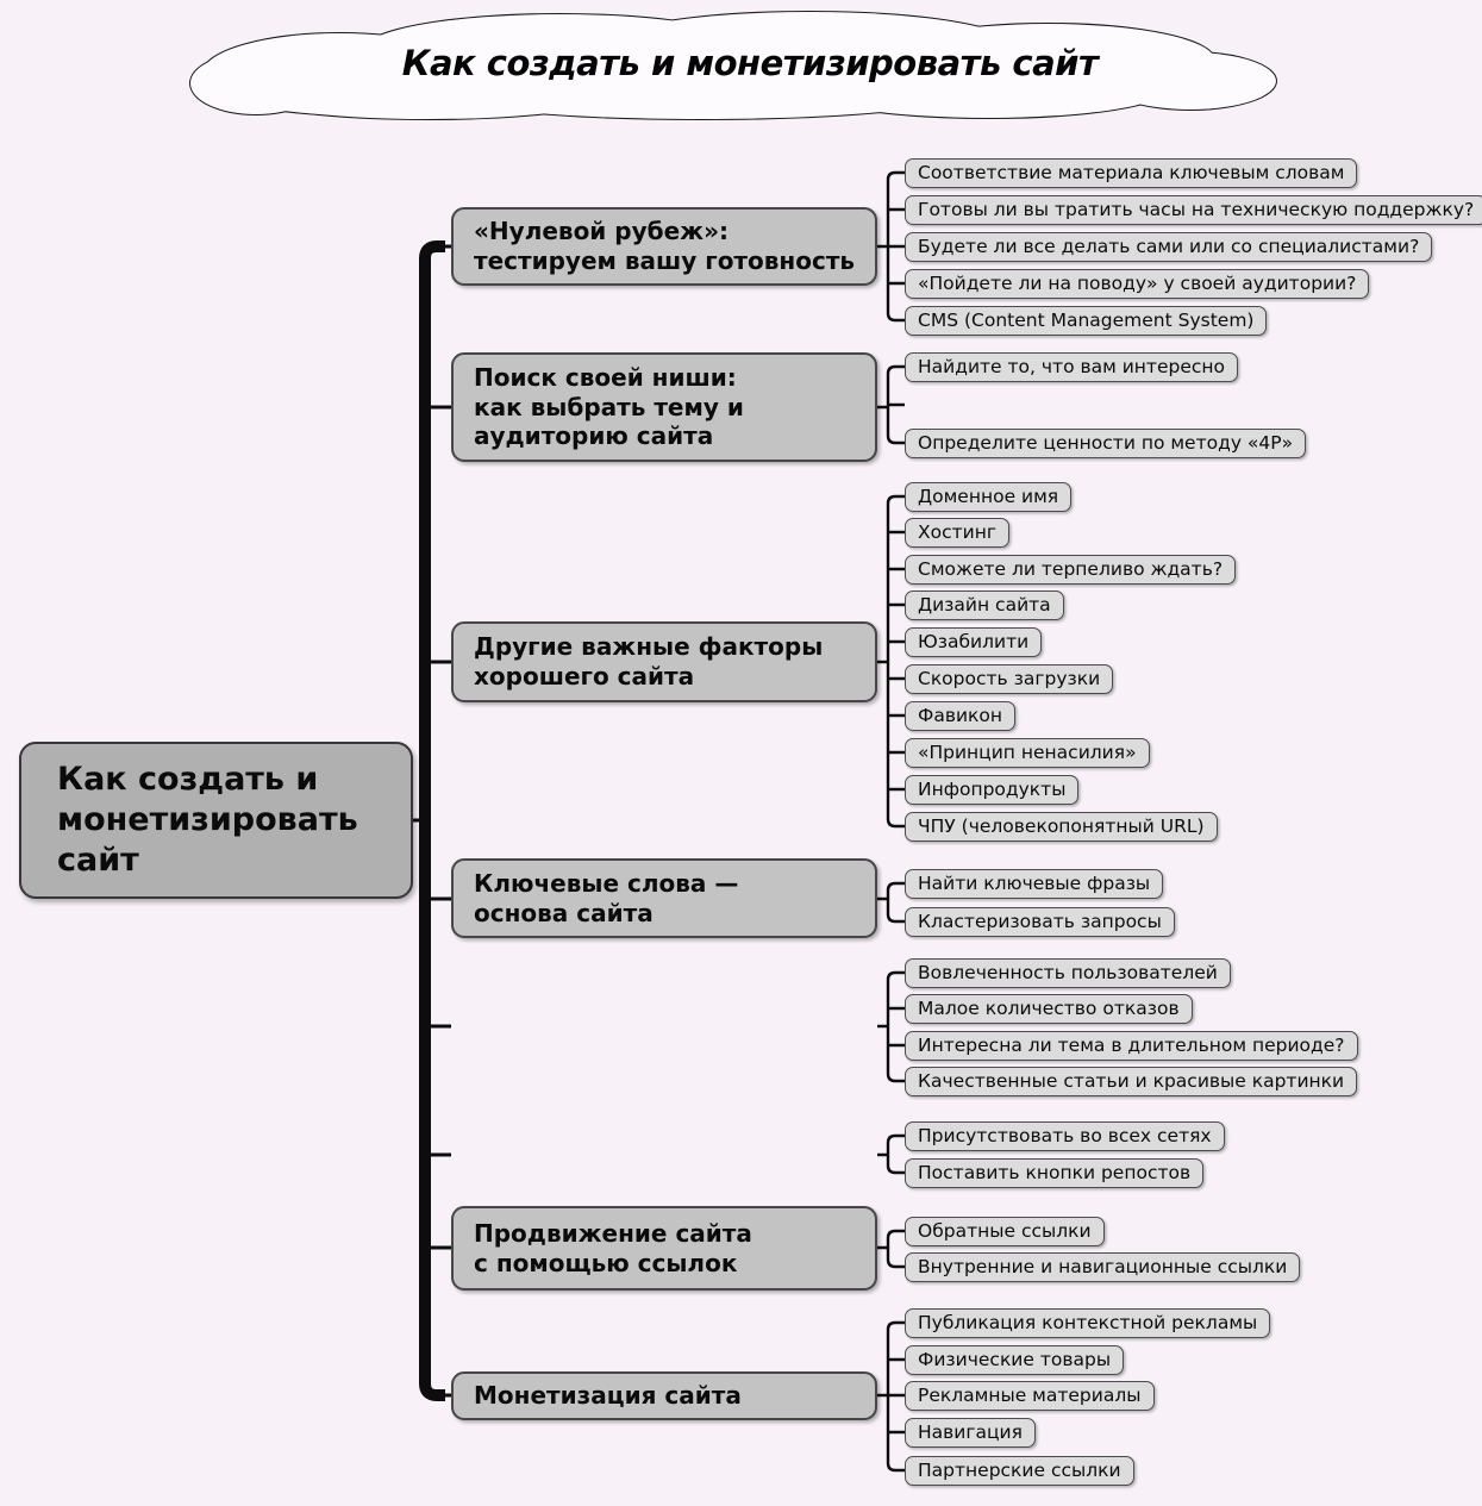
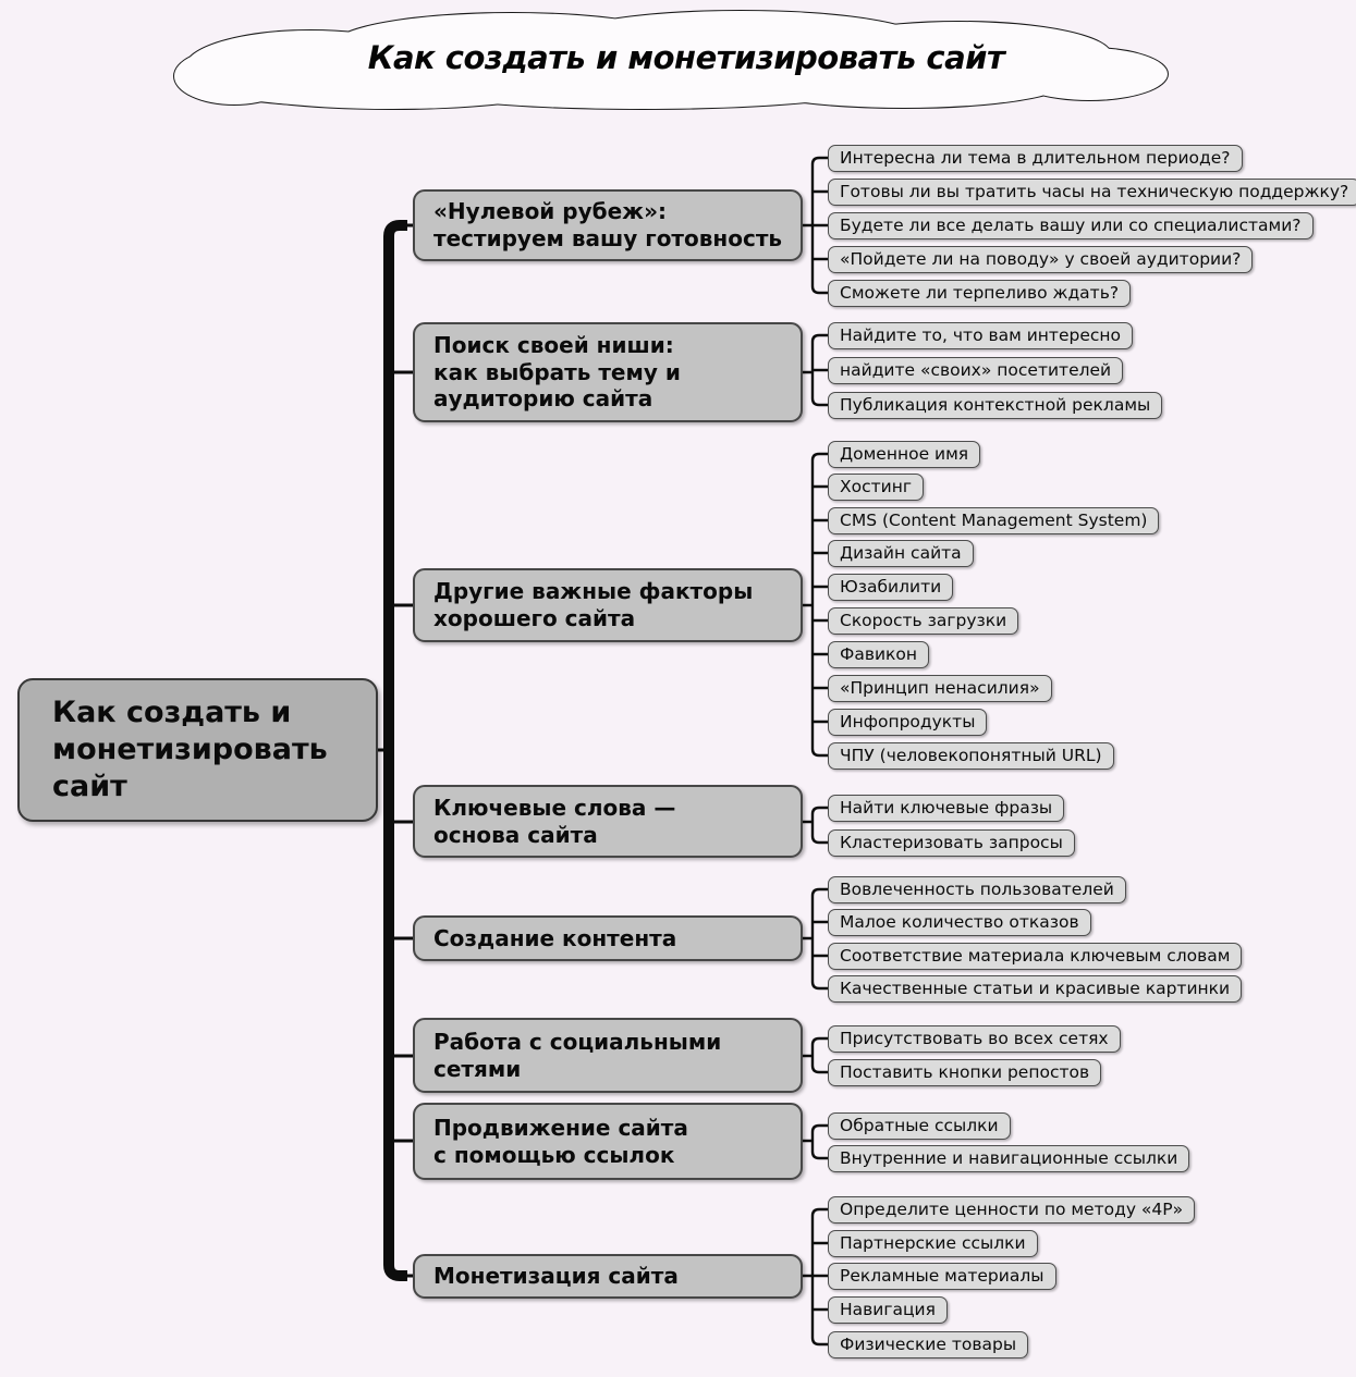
  Как создать и монетизировать сайт
  Как создать и
  монетизировать
  сайт
  «Нулевой рубеж»:
  тестируем вашу готовность
  Поиск своей ниши:
  как выбрать тему и
  аудиторию сайта
  Другие важные факторы
  хорошего сайта
  Ключевые слова —
  основа сайта
+ Создание контента
+ Работа с социальными
+ сетями
  Продвижение сайта
  с помощью ссылок
  Монетизация сайта
- Соответствие материала ключевым словам
+ Интересна ли тема в длительном периоде?
  Готовы ли вы тратить часы на техническую поддержку?
- Будете ли все делать сами или со специалистами?
+ Будете ли все делать вашу или со специалистами?
  «Пойдете ли на поводу» у своей аудитории?
- CMS (Content Management System)
+ Сможете ли терпеливо ждать?
  Найдите то, что вам интересно
+ найдите «своих» посетителей
- Определите ценности по методу «4P»
+ Публикация контекстной рекламы
  Доменное имя
  Хостинг
- Сможете ли терпеливо ждать?
+ CMS (Content Management System)
  Дизайн сайта
  Юзабилити
  Скорость загрузки
  Фавикон
  «Принцип ненасилия»
  Инфопродукты
  ЧПУ (человекопонятный URL)
  Найти ключевые фразы
  Кластеризовать запросы
  Вовлеченность пользователей
  Малое количество отказов
- Интересна ли тема в длительном периоде?
+ Соответствие материала ключевым словам
  Качественные статьи и красивые картинки
  Присутствовать во всех сетях
  Поставить кнопки репостов
  Обратные ссылки
  Внутренние и навигационные ссылки
- Публикация контекстной рекламы
+ Определите ценности по методу «4P»
- Физические товары
+ Партнерские ссылки
  Рекламные материалы
  Навигация
- Партнерские ссылки
+ Физические товары
